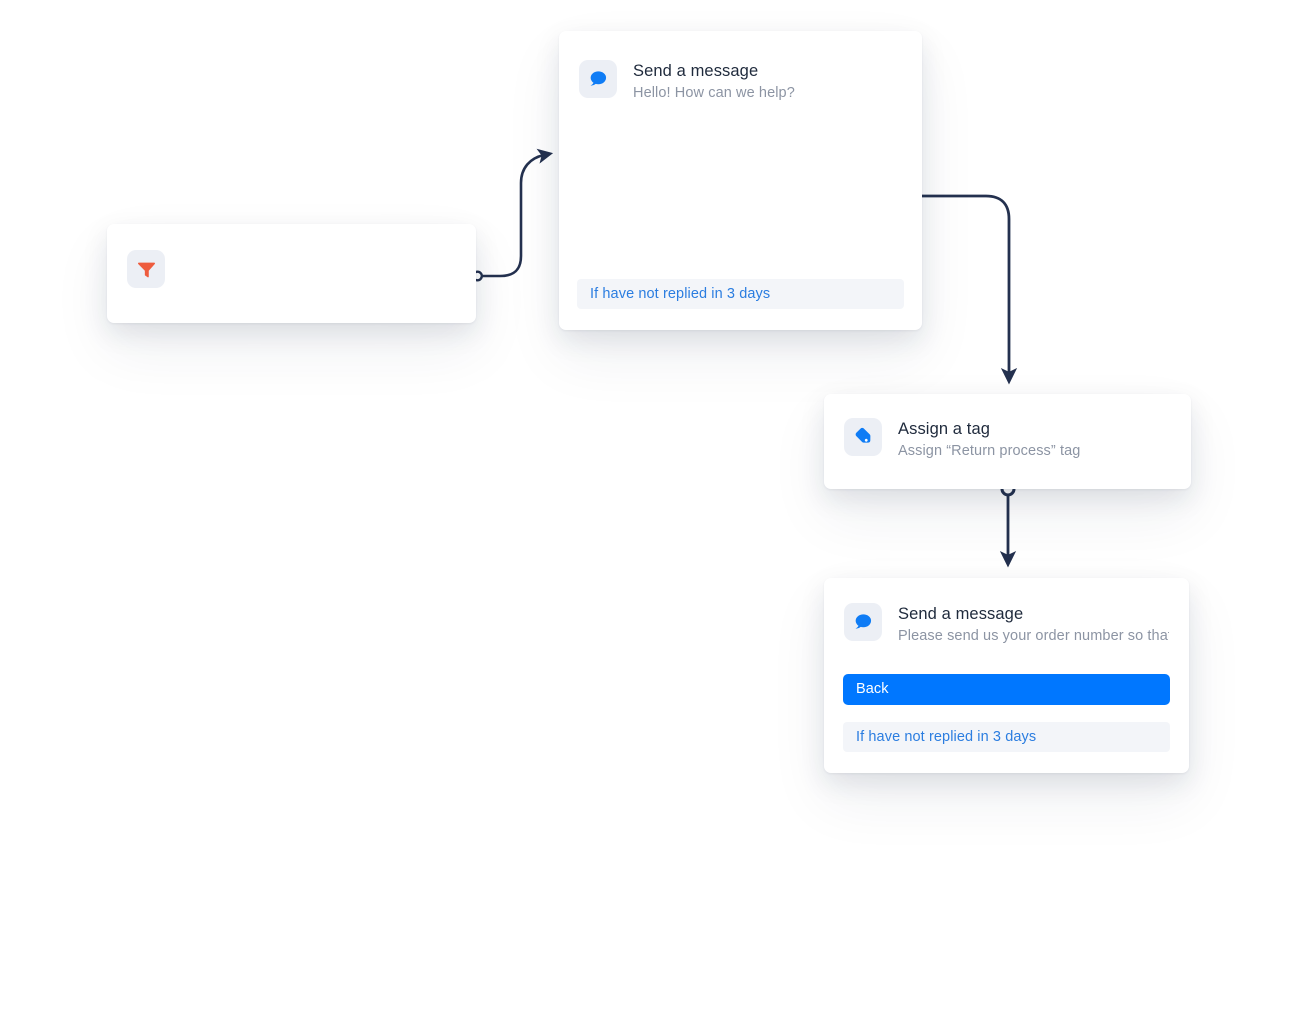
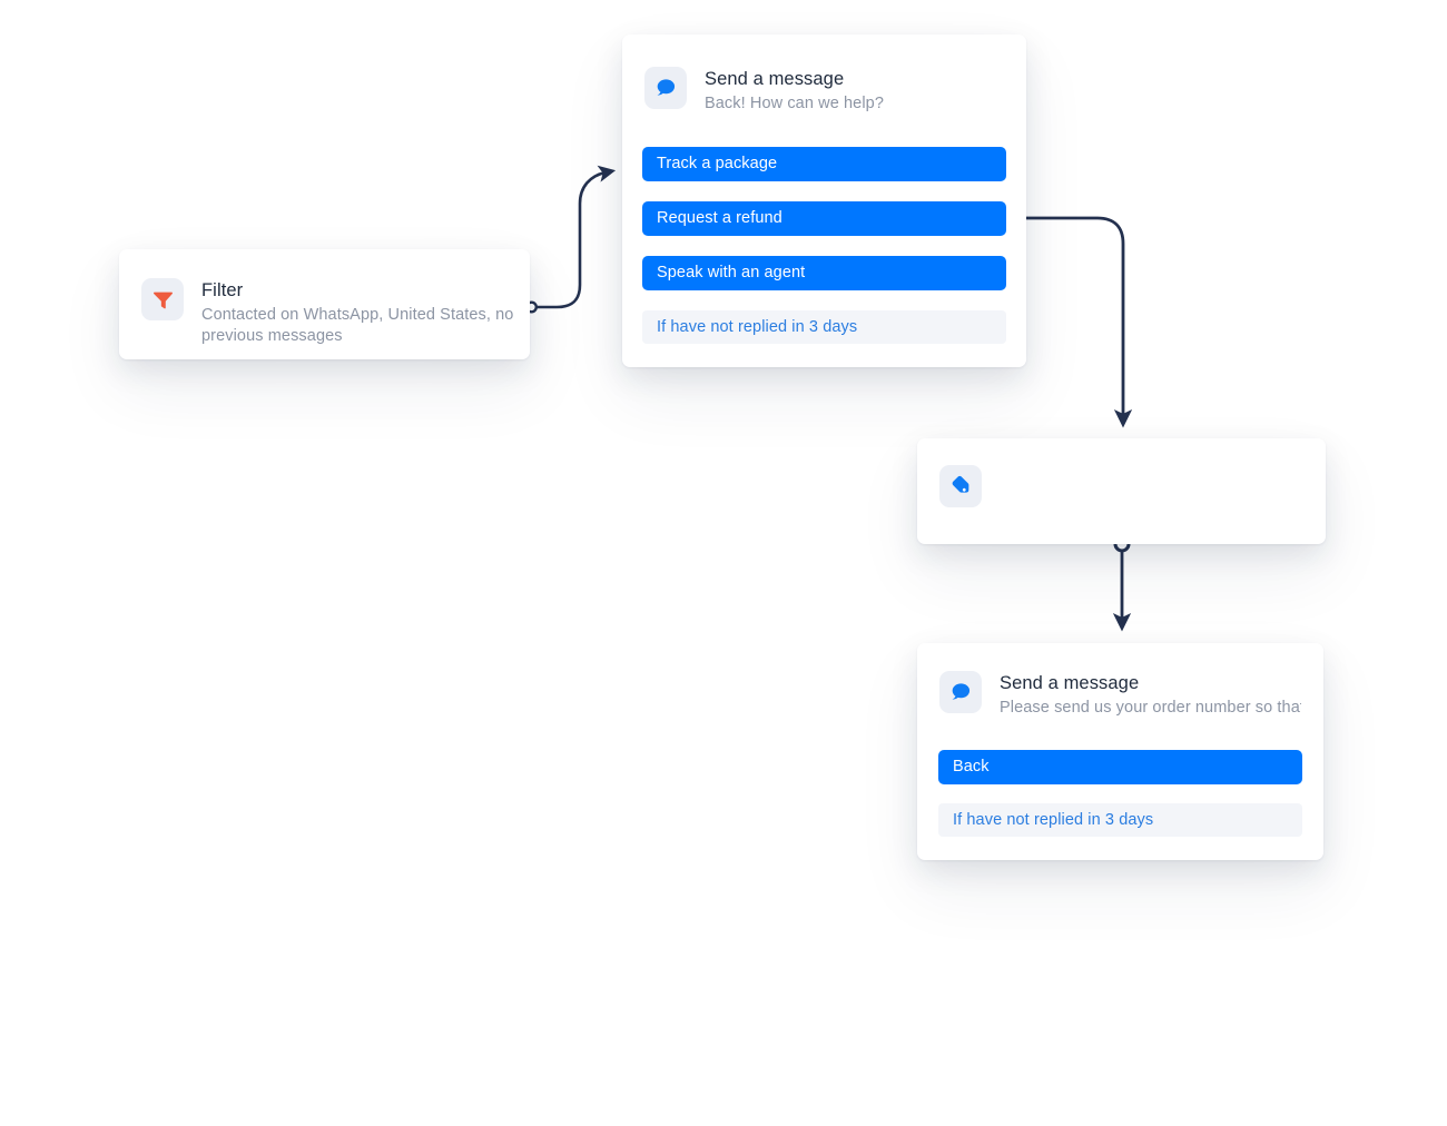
+ Filter
+ Contacted on WhatsApp, United States, no previous messages
  Send a message
- Hello! How can we help?
+ Back! How can we help?
+ Track a package
+ Request a refund
+ Speak with an agent
  If have not replied in 3 days
- Assign a tag
- Assign “Return process” tag
  Send a message
  Please send us your order number so tha
  Back
  If have not replied in 3 days
